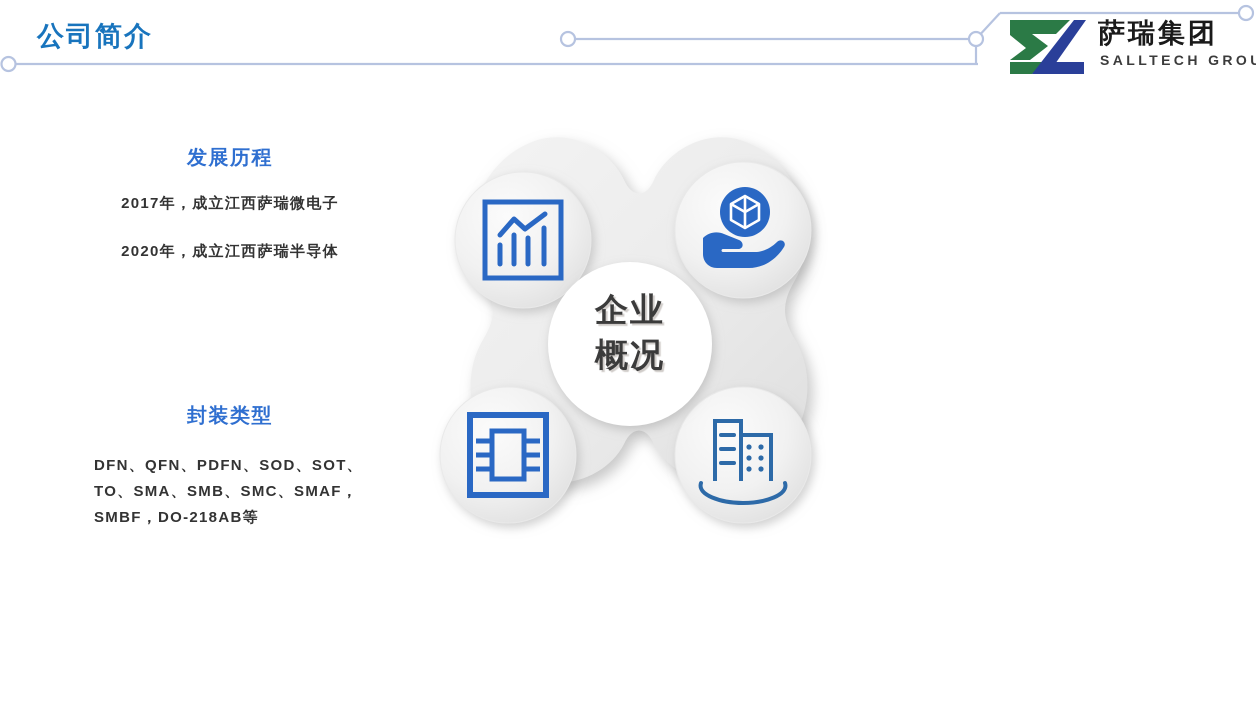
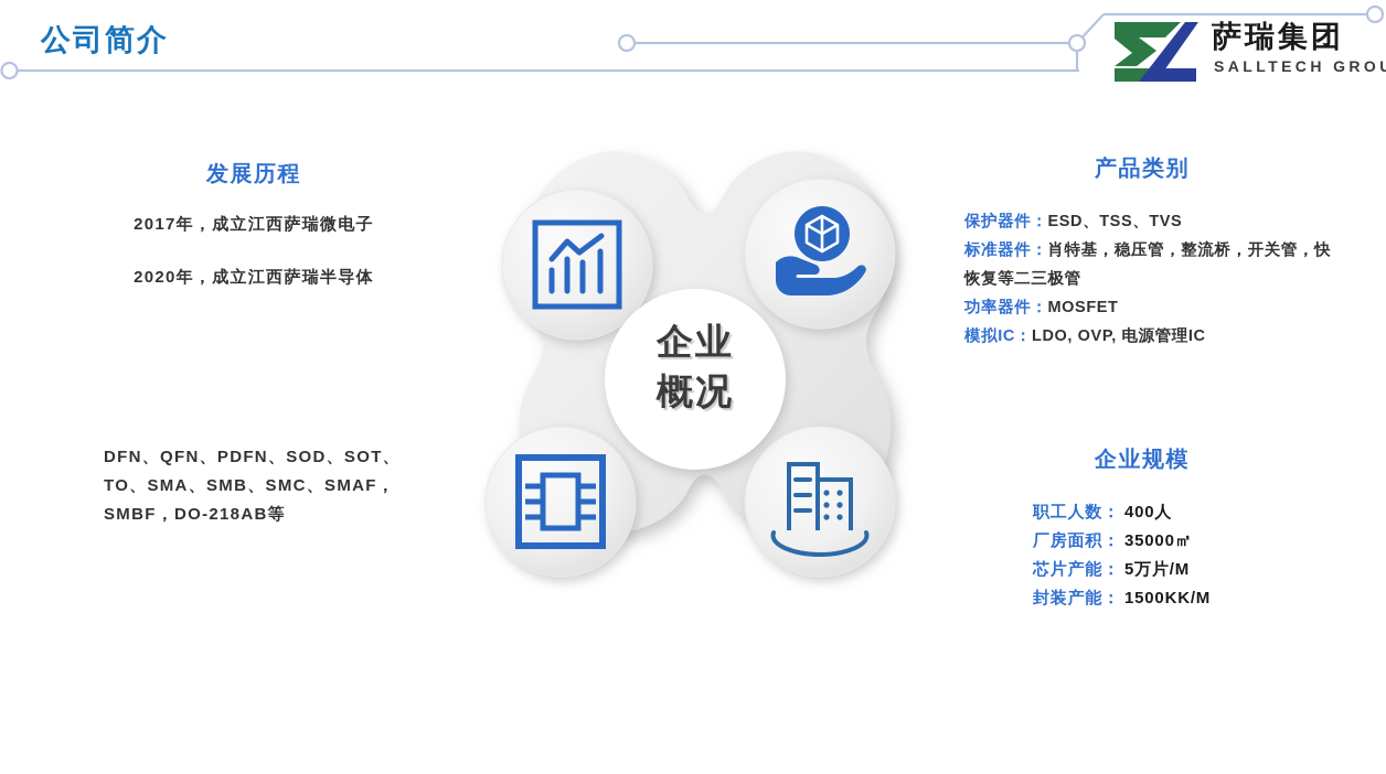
  公司简介
  萨瑞集团
  SALLTECH GRO
  发展历程
  2017年，成立江西萨瑞微电子
  2020年，成立江西萨瑞半导体
- 封装类型
  DFN、QFN、PDFN、SOD、SOT、TO、SMA、SMB、SMC、SMAF，SMBF，DO-218AB等
+ 产品类别
+ 保护器件：ESD、TSS、TVS
+ 标准器件：肖特基，稳压管，整流桥，开关管，快恢复等二三极管
+ 功率器件：MOSFET
+ 模拟IC：LDO, OVP, 电源管理IC
+ 企业规模
+ 职工人数：
+ 400人
+ 厂房面积：
+ 35000㎡
+ 芯片产能：
+ 5万片/M
+ 封装产能：
+ 1500KK/M
  企业
  概况
